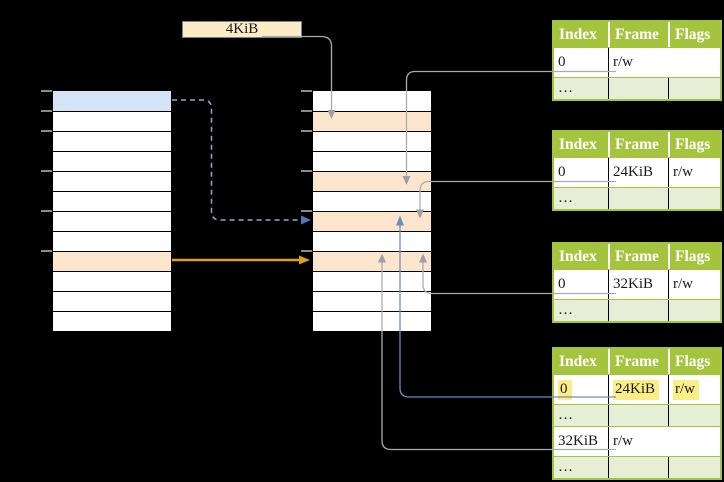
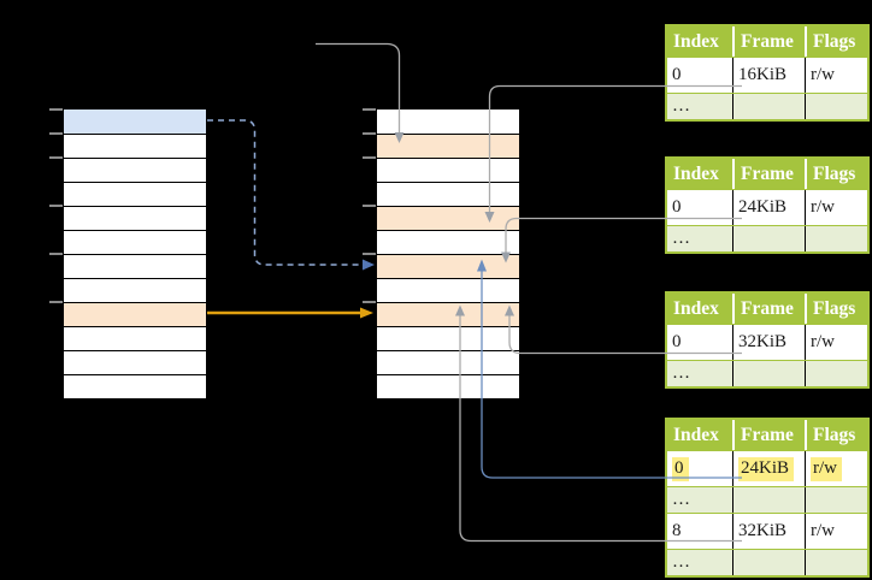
- 4KiB
  Index
  Frame
  Flags
  0
+ 16KiB
  r/w
  …
  Index
  Frame
  Flags
  0
  24KiB
  r/w
  …
  Index
  Frame
  Flags
  0
  32KiB
  r/w
  …
  Index
  Frame
  Flags
  0
  24KiB
  r/w
  …
+ 8
  32KiB
  r/w
  …
